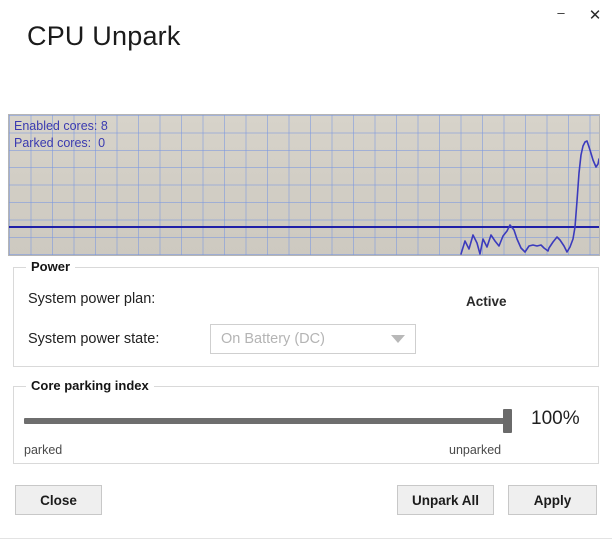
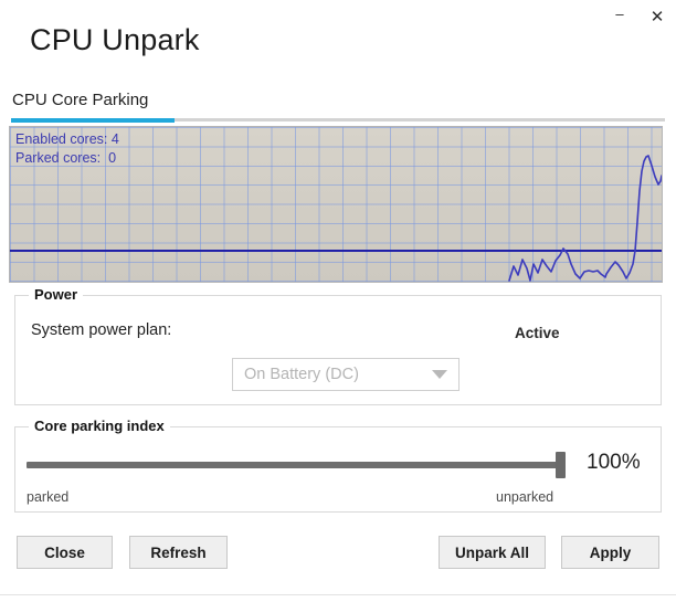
  –
  ✕
  CPU Unpark
+ CPU Core Parking
- Enabled cores: 8 Parked cores: 0
+ Enabled cores: 4 Parked cores: 0
  Power
  System power plan:
  Active
- System power state:
  On Battery (DC)
  Core parking index
  100%
  parked
  unparked
  Close
+ Refresh
  Unpark All
  Apply
